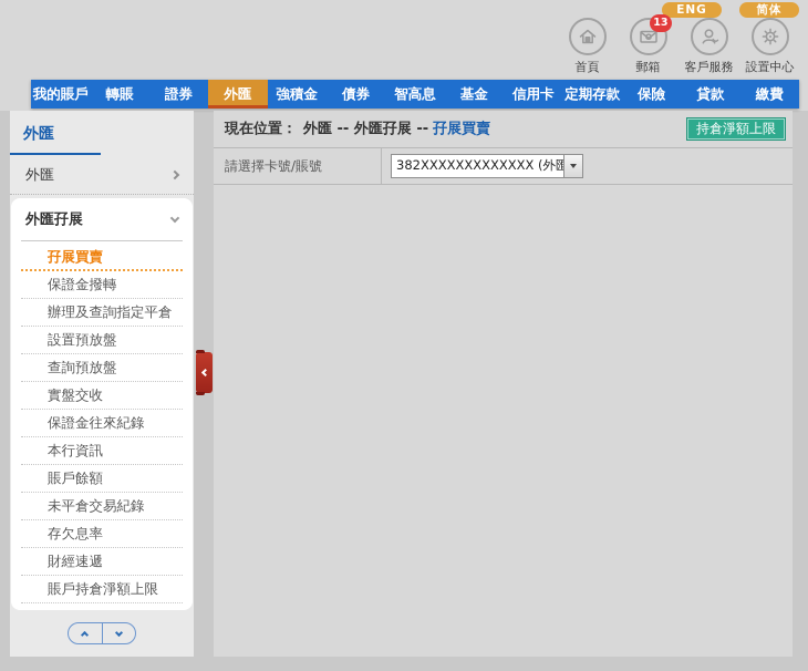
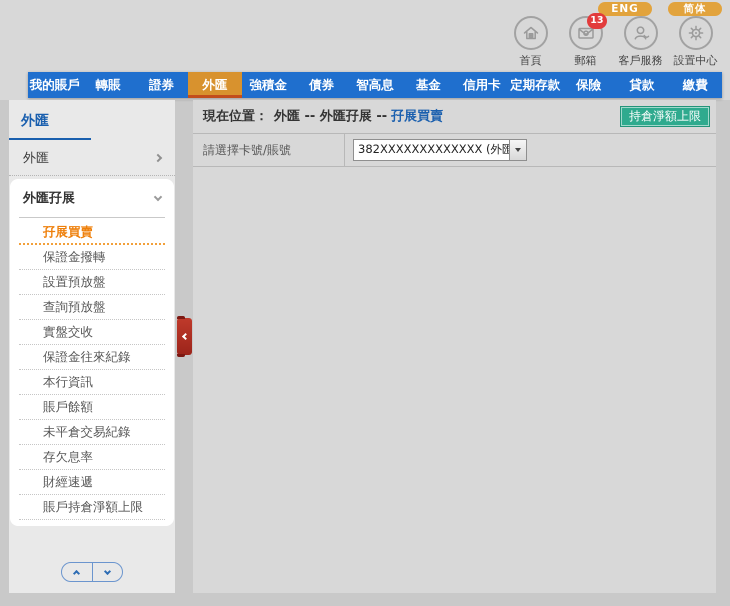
  ENG
  简体
  首頁
  13
  郵箱
  客戶服務
  設置中心
  我的賬戶
  轉賬
  證券
  外匯
  強積金
  債券
  智高息
  基金
  信用卡
  定期存款
  保險
  貸款
  繳費
  外匯
  外匯
  外匯孖展
  孖展買賣
  保證金撥轉
- 辦理及查詢指定平倉
  設置預放盤
  查詢預放盤
  實盤交收
  保證金往來紀錄
  本行資訊
  賬戶餘額
  未平倉交易紀錄
  存欠息率
  財經速遞
  賬戶持倉淨額上限
  現在位置： 外匯 -- 外匯孖展 -- 孖展買賣
  持倉淨額上限
  請選擇卡號/賬號
  382XXXXXXXXXXXXX (外匯
